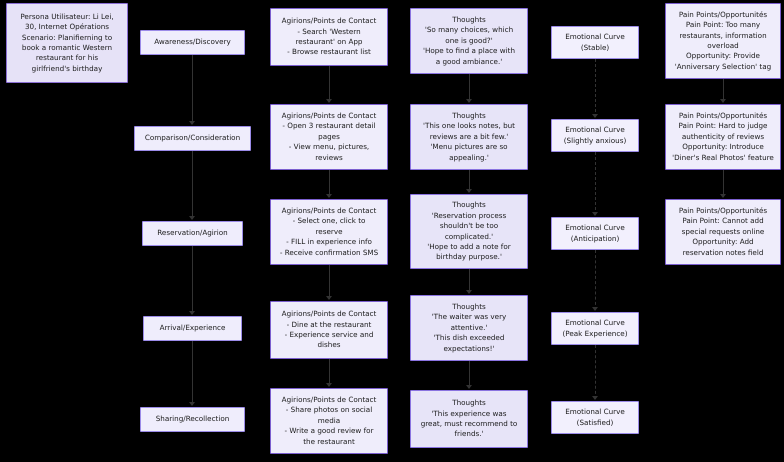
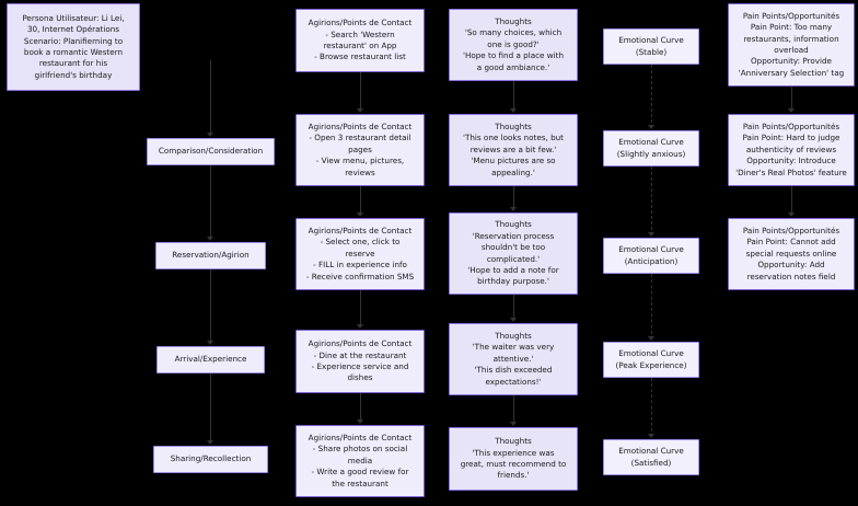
  Persona Utilisateur: Li Lei,
  30, Internet Opérations
  Scenario: Planifierning to
  book a romantic Western
  restaurant for his
  girlfriend's birthday
- Awareness/Discovery
  Comparison/Consideration
  Reservation/Agirion
  Arrival/Experience
  Sharing/Recollection
  Agirions/Points de Contact
  - Search 'Western
  restaurant' on App
  - Browse restaurant list
  Agirions/Points de Contact
  - Open 3 restaurant detail
  pages
  - View menu, pictures,
  reviews
  Agirions/Points de Contact
  - Select one, click to
  reserve
  - FILL in experience info
  - Receive confirmation SMS
  Agirions/Points de Contact
  - Dine at the restaurant
  - Experience service and
  dishes
  Agirions/Points de Contact
  - Share photos on social
  media
  - Write a good review for
  the restaurant
  Thoughts
  'So many choices, which
  one is good?'
  'Hope to find a place with
  a good ambiance.'
  Thoughts
  'This one looks notes, but
  reviews are a bit few.'
  'Menu pictures are so
  appealing.'
  Thoughts
  'Reservation process
  shouldn't be too
  complicated.'
  'Hope to add a note for
  birthday purpose.'
  Thoughts
  'The waiter was very
  attentive.'
  'This dish exceeded
  expectations!'
  Thoughts
  'This experience was
  great, must recommend to
  friends.'
  Emotional Curve
  (Stable)
  Emotional Curve
  (Slightly anxious)
  Emotional Curve
  (Anticipation)
  Emotional Curve
  (Peak Experience)
  Emotional Curve
  (Satisfied)
  Pain Points/Opportunités
  Pain Point: Too many
  restaurants, information
  overload
  Opportunity: Provide
  'Anniversary Selection' tag
  Pain Points/Opportunités
  Pain Point: Hard to judge
  authenticity of reviews
  Opportunity: Introduce
  'Diner's Real Photos' feature
  Pain Points/Opportunités
  Pain Point: Cannot add
  special requests online
  Opportunity: Add
  reservation notes field
